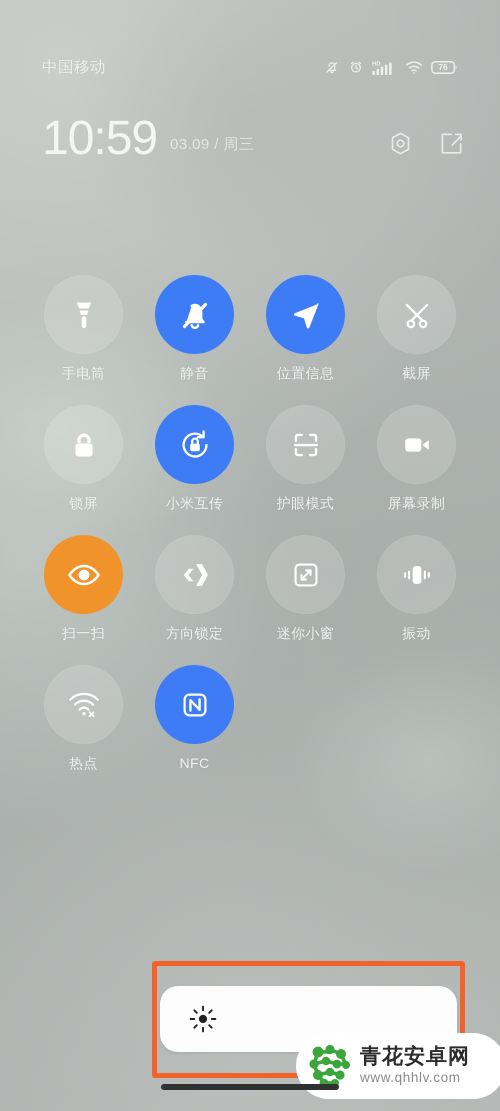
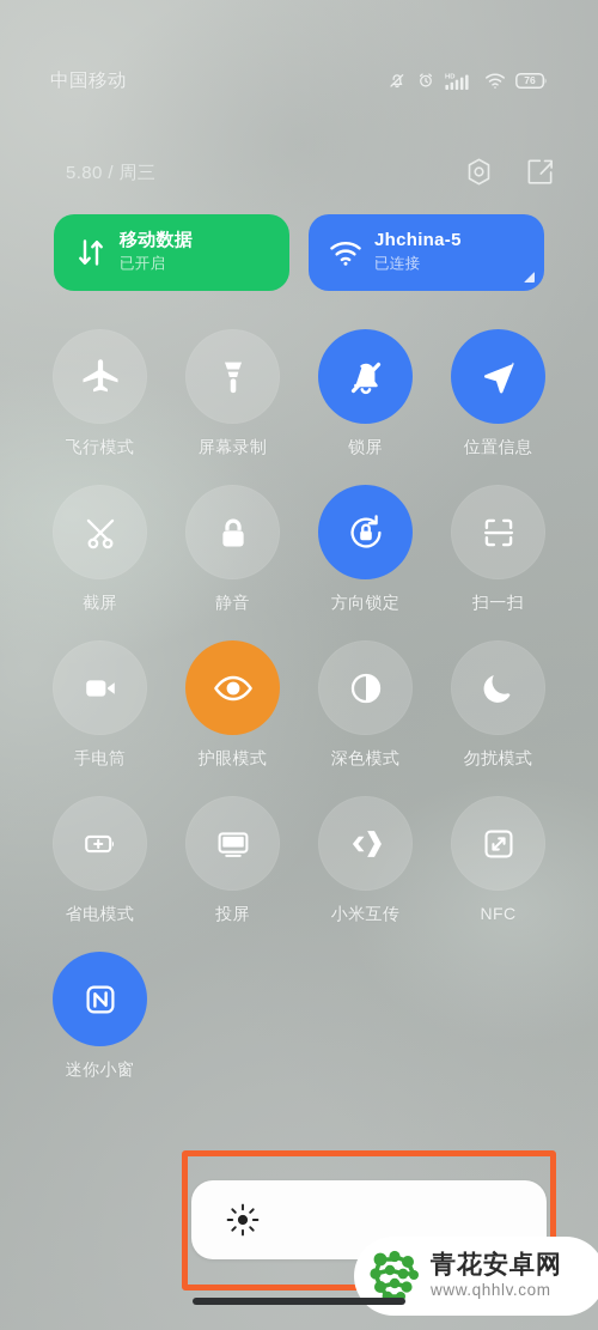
  中国移动
  76
- 10:59
- 03.09 / 周三
+ 5.80 / 周三
+ 移动数据
+ 已开启
+ Jhchina-5
+ 已连接
+ 飞行模式
- 手电筒
+ 屏幕录制
- 静音
+ 锁屏
  位置信息
  截屏
- 锁屏
+ 静音
- 小米互传
+ 方向锁定
- 护眼模式
+ 扫一扫
- 屏幕录制
+ 手电筒
- 扫一扫
+ 护眼模式
+ 深色模式
+ 勿扰模式
+ 省电模式
+ 投屏
- 方向锁定
+ 小米互传
- 迷你小窗
+ NFC
- 振动
- 热点
- NFC
+ 迷你小窗
  青花安卓网
  www.qhhlv.com
